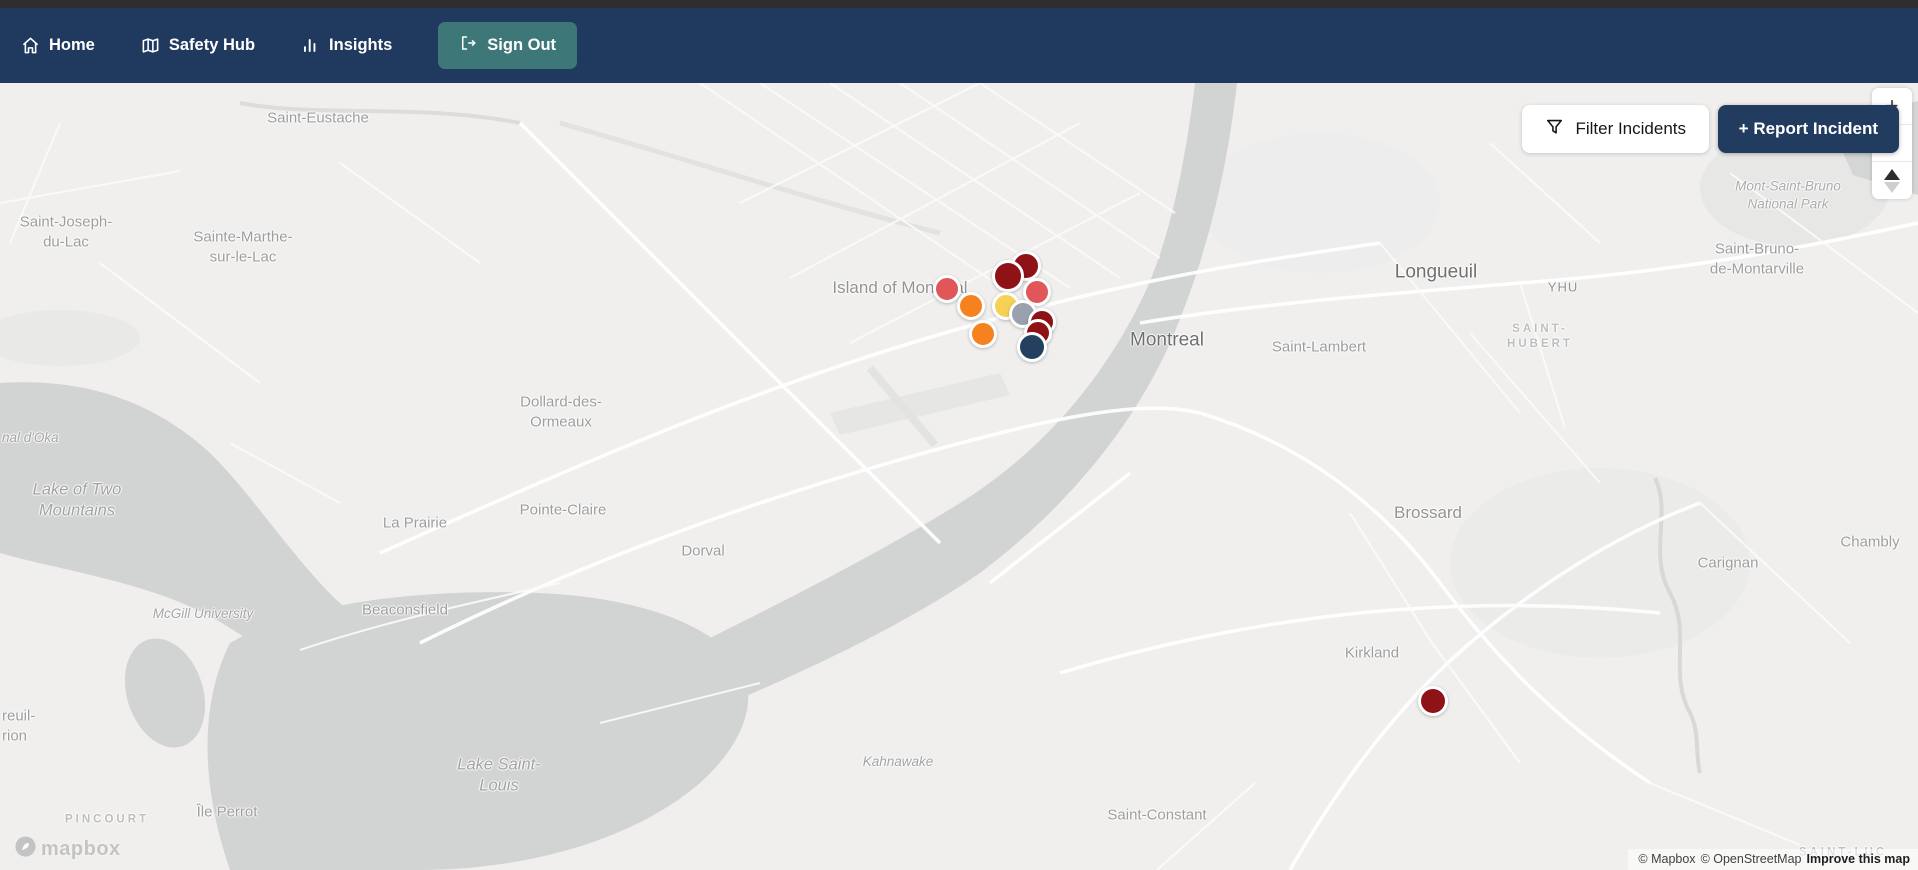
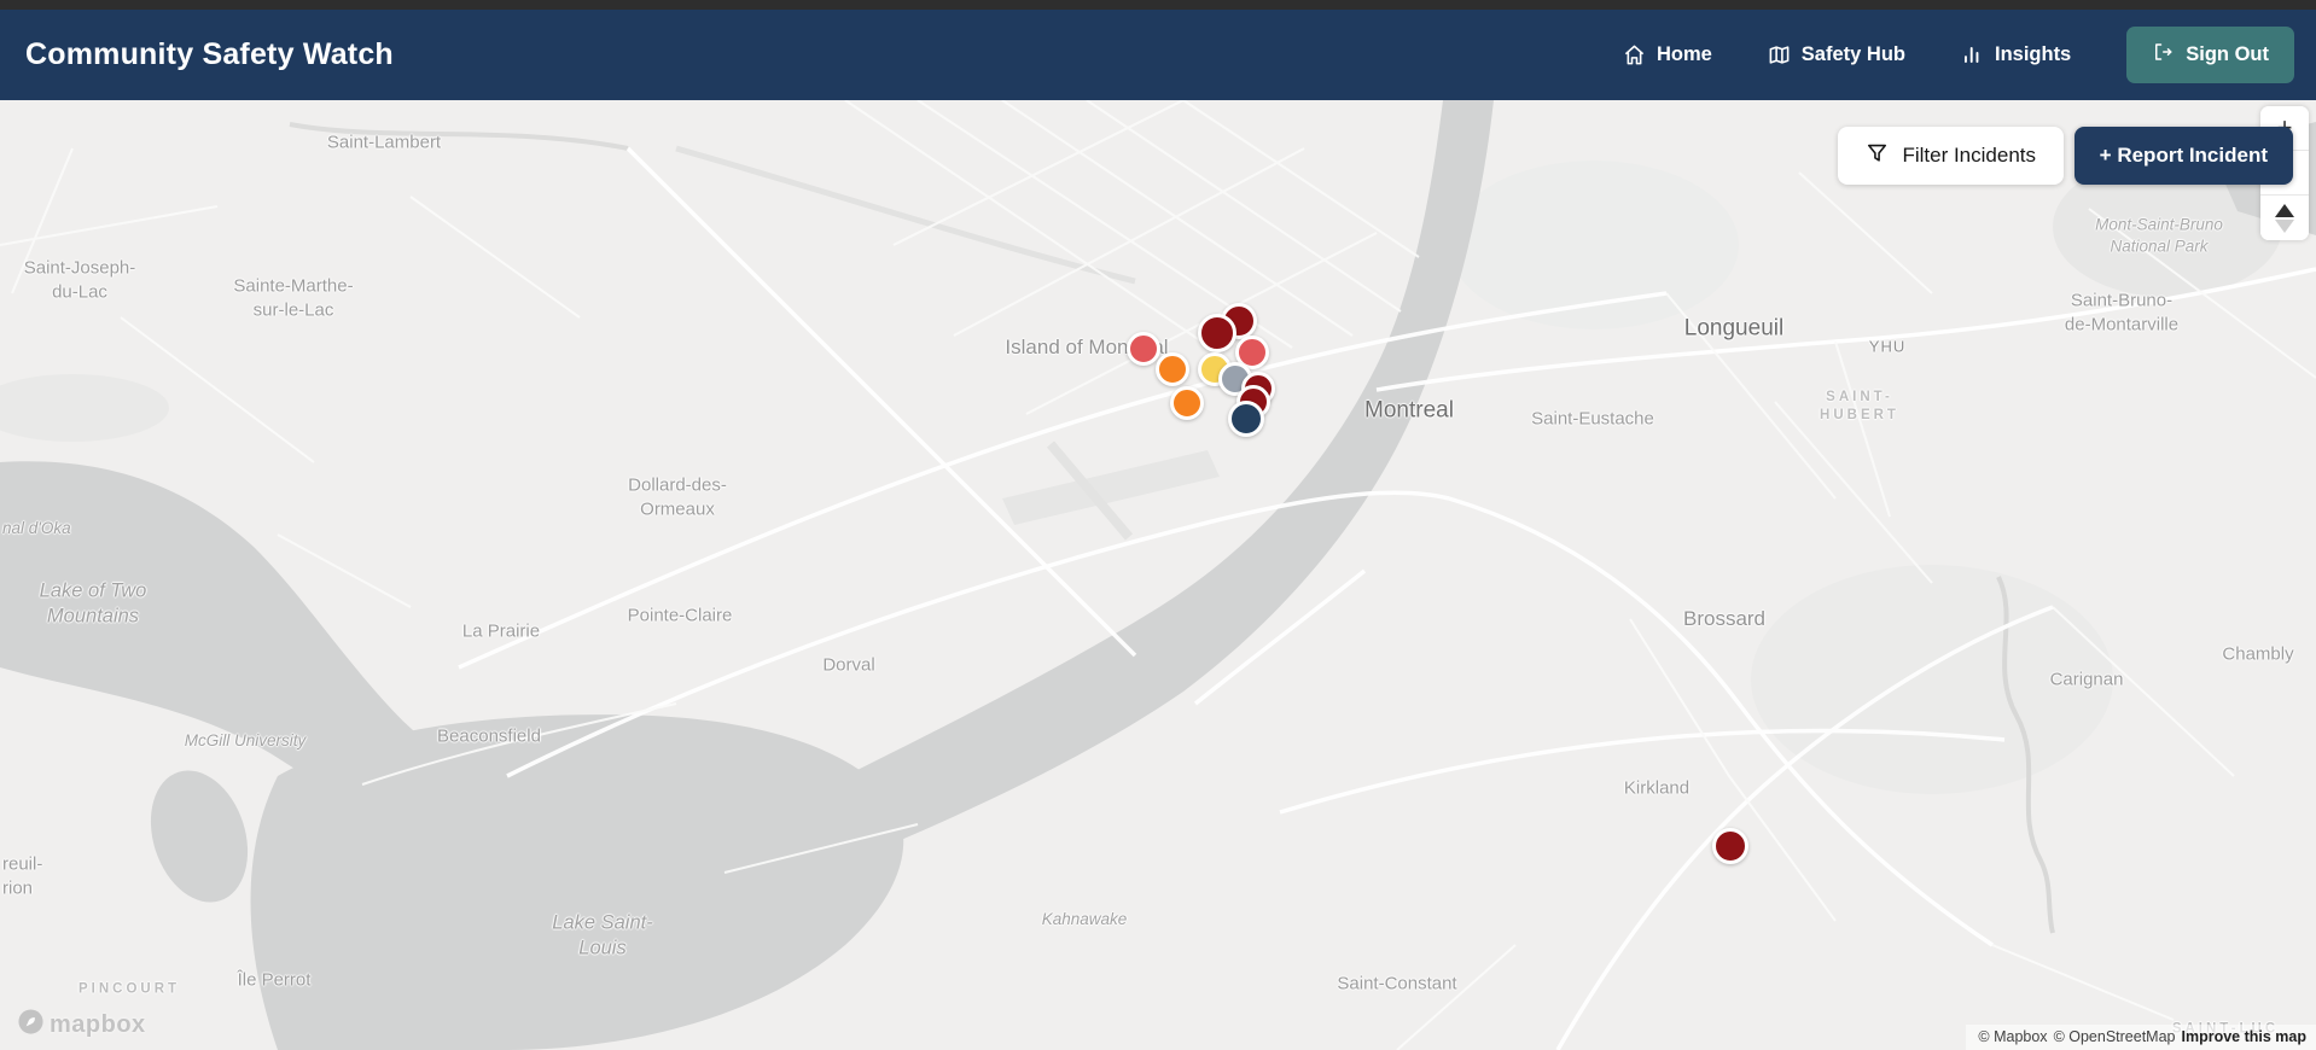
+ Community Safety Watch
  Home
  Safety Hub
  Insights
  Sign Out
  Filter Incidents
  + Report Incident
  mapbox
  © Mapbox
  © OpenStreetMap
  Improve this map
- Saint-Eustache
+ Saint-Lambert
  Saint-Joseph-
  du-Lac
  Sainte-Marthe-
  sur-le-Lac
  Island of Monl
  Montreal
  Longueuil
  YHU
  SAINT-
  HUBERT
  Mont-Saint-Bruno
  National Park
  Saint-Bruno-
  de-Montarville
- Saint-Lambert
+ Saint-Eustache
  Dollard-des-
  Ormeaux
  Lake of Two
  Mountains
  nal d'Oka
  Pointe-Claire
  La Prairie
  Dorval
  Brossard
  Chambly
  Carignan
  McGill University
  Beaconsfield
  Kirkland
  Lake Saint-
  Louis
  Kahnawake
  Saint-Constant
  Île Perrot
  PINCOURT
  reuil-
  rion
  SAINT-LUC
